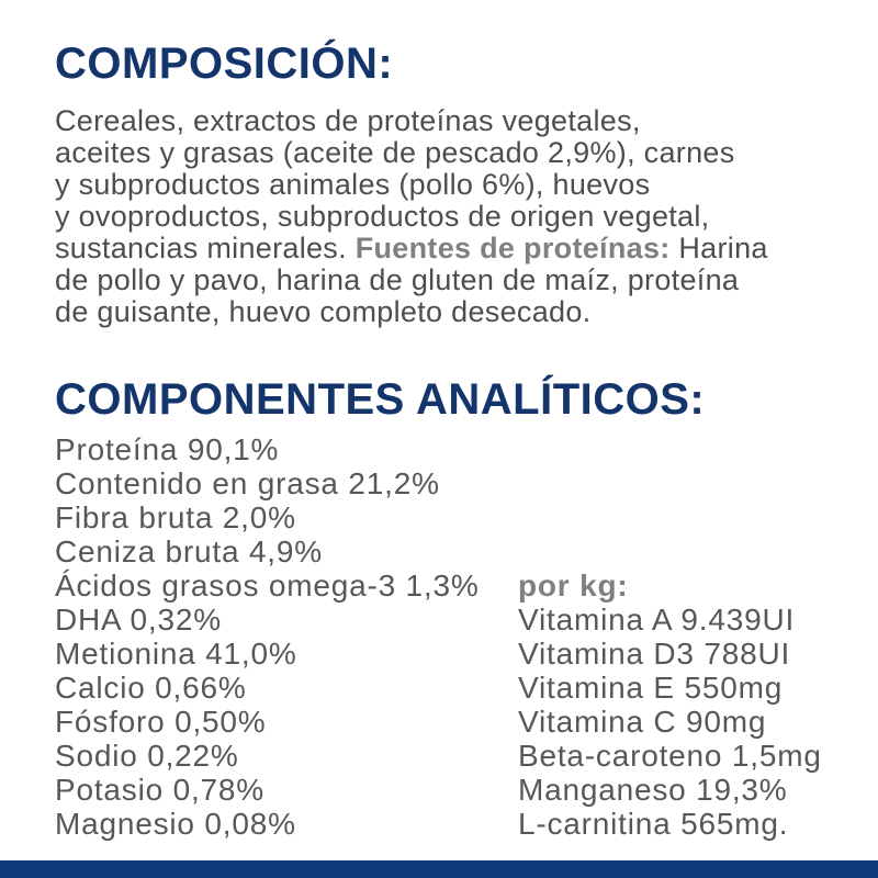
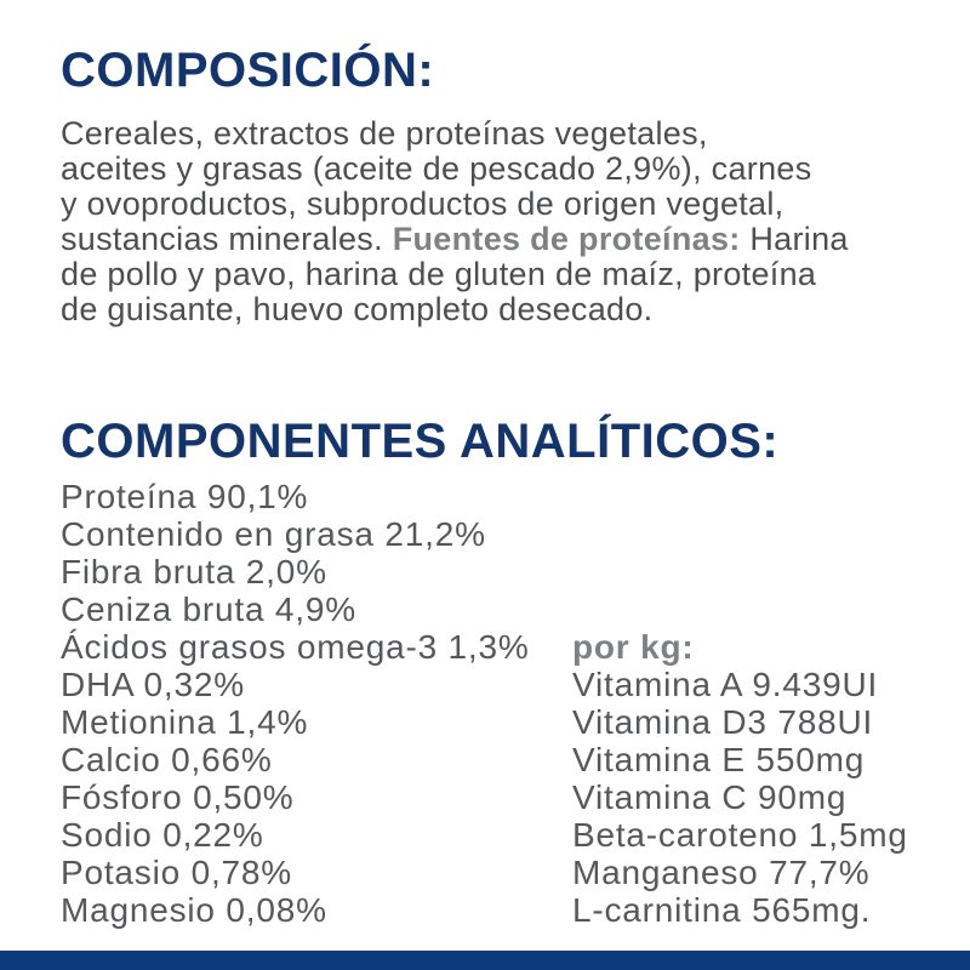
  COMPOSICIÓN:
  Cereales, extractos de proteínas vegetales,
  aceites y grasas (aceite de pescado 2,9%), carnes
- y subproductos animales (pollo 6%), huevos
  y ovoproductos, subproductos de origen vegetal,
  sustancias minerales. Fuentes de proteínas: Harina
  de pollo y pavo, harina de gluten de maíz, proteína
  de guisante, huevo completo desecado.
  COMPONENTES ANALÍTICOS:
  Proteína 90,1%
  Contenido en grasa 21,2%
  Fibra bruta 2,0%
  Ceniza bruta 4,9%
  Ácidos grasos omega-3 1,3%
  DHA 0,32%
- Metionina 41,0%
+ Metionina 1,4%
  Calcio 0,66%
  Fósforo 0,50%
  Sodio 0,22%
  Potasio 0,78%
  Magnesio 0,08%
  por kg:
  Vitamina A 9.439UI
  Vitamina D3 788UI
  Vitamina E 550mg
  Vitamina C 90mg
  Beta-caroteno 1,5mg
- Manganeso 19,3%
+ Manganeso 77,7%
  L-carnitina 565mg.
